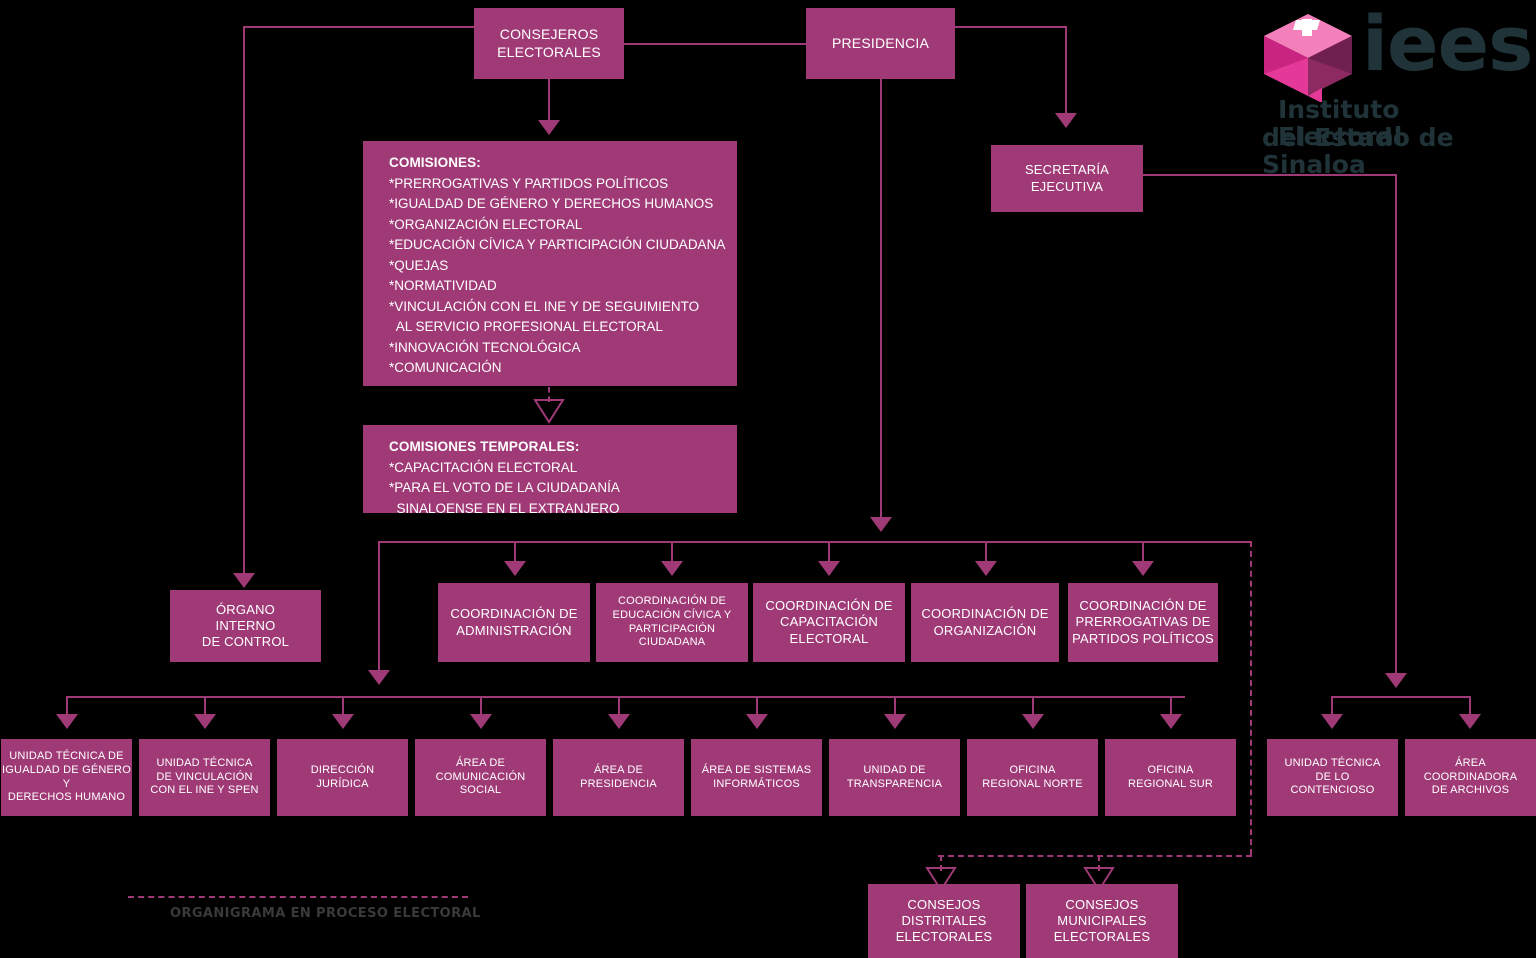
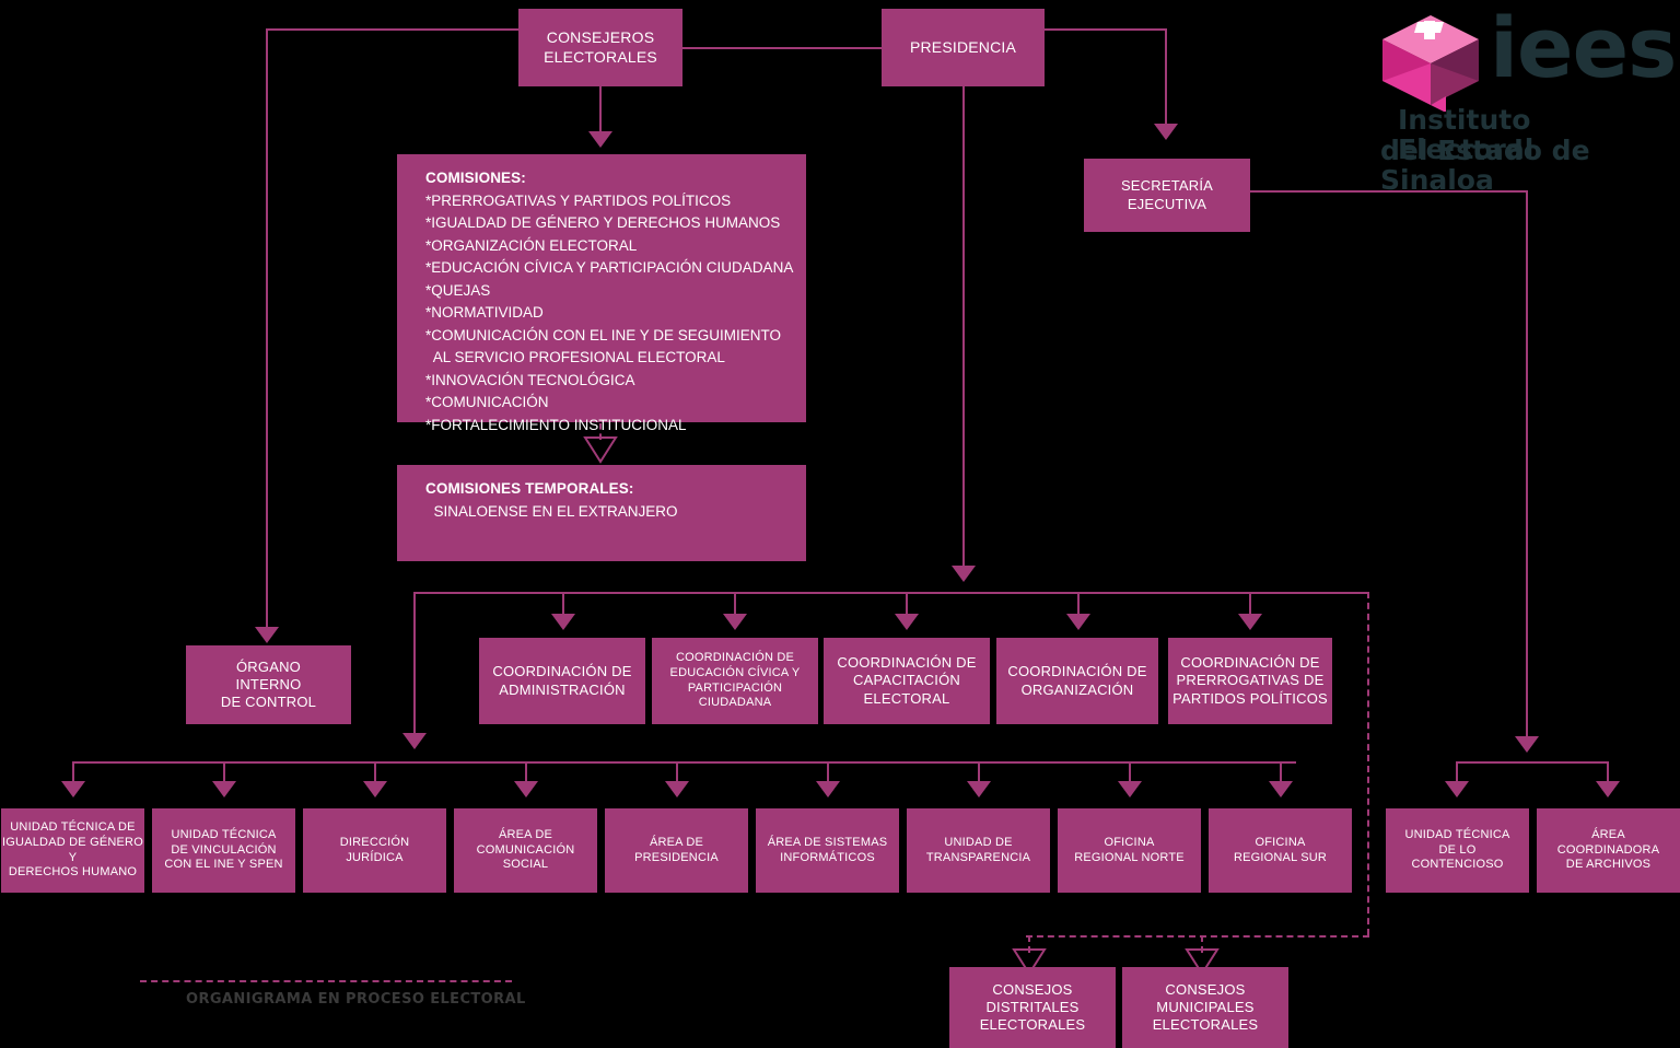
  CONSEJEROS
  ELECTORALES
  PRESIDENCIA
  SECRETARÍA
  EJECUTIVA
  COMISIONES:
  *PRERROGATIVAS Y PARTIDOS POLÍTICOS
  *IGUALDAD DE GÉNERO Y DERECHOS HUMANOS
  *ORGANIZACIÓN ELECTORAL
  *EDUCACIÓN CÍVICA Y PARTICIPACIÓN CIUDADANA
  *QUEJAS
  *NORMATIVIDAD
- *VINCULACIÓN CON EL INE Y DE SEGUIMIENTO
+ *COMUNICACIÓN CON EL INE Y DE SEGUIMIENTO
  AL SERVICIO PROFESIONAL ELECTORAL
  *INNOVACIÓN TECNOLÓGICA
  *COMUNICACIÓN
+ *FORTALECIMIENTO INSTITUCIONAL
  COMISIONES TEMPORALES:
- *CAPACITACIÓN ELECTORAL
- *PARA EL VOTO DE LA CIUDADANÍA
  SINALOENSE EN EL EXTRANJERO
  ÓRGANO
  INTERNO
  DE CONTROL
  COORDINACIÓN DE
  ADMINISTRACIÓN
  COORDINACIÓN DE
  EDUCACIÓN CÍVICA Y
  PARTICIPACIÓN CIUDADANA
  COORDINACIÓN DE
  CAPACITACIÓN
  ELECTORAL
  COORDINACIÓN DE
  ORGANIZACIÓN
  COORDINACIÓN DE
  PRERROGATIVAS DE
  PARTIDOS POLÍTICOS
  UNIDAD TÉCNICA DE
  IGUALDAD DE GÉNERO Y
  DERECHOS HUMANO
  UNIDAD TÉCNICA
  DE VINCULACIÓN
  CON EL INE Y SPEN
  DIRECCIÓN
  JURÍDICA
  ÁREA DE
  COMUNICACIÓN
  SOCIAL
  ÁREA DE
  PRESIDENCIA
  ÁREA DE SISTEMAS
  INFORMÁTICOS
  UNIDAD DE
  TRANSPARENCIA
  OFICINA
  REGIONAL NORTE
  OFICINA
  REGIONAL SUR
  UNIDAD TÉCNICA
  DE LO
  CONTENCIOSO
  ÁREA
  COORDINADORA
  DE ARCHIVOS
  CONSEJOS
  DISTRITALES
  ELECTORALES
  CONSEJOS
  MUNICIPALES
  ELECTORALES
  ORGANIGRAMA EN PROCESO ELECTORAL
  iees
  Instituto Electoral
  del Estado de Sinaloa
